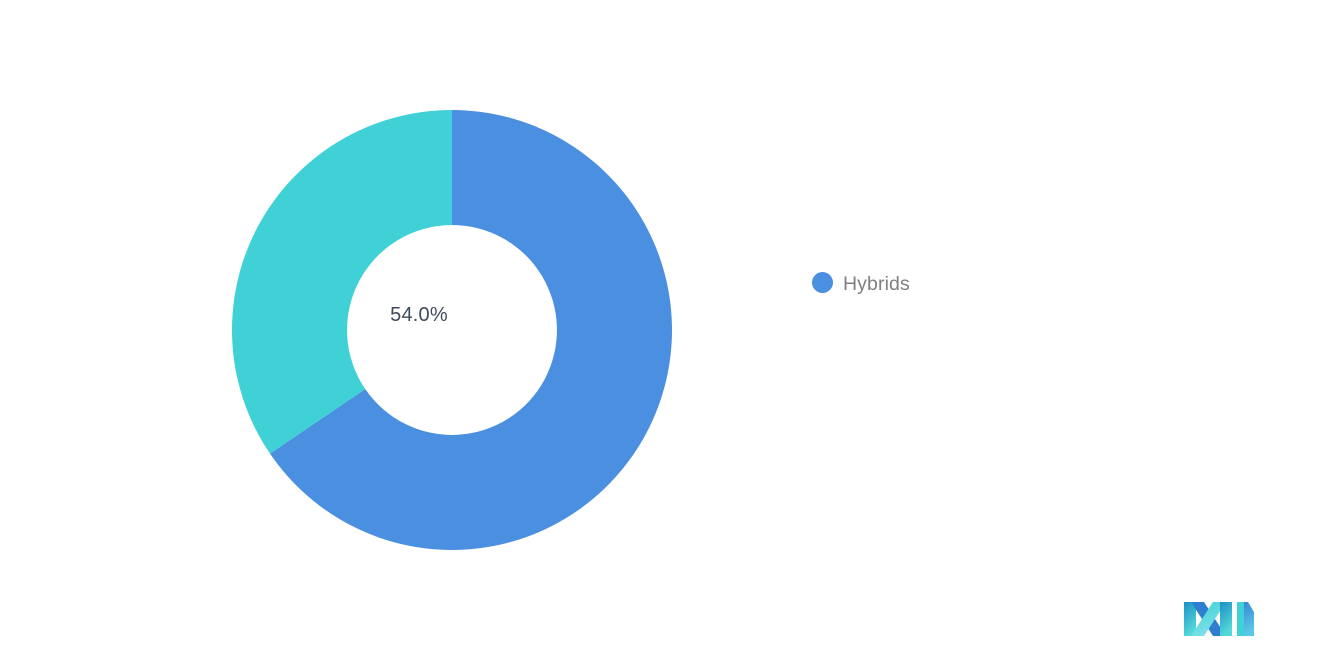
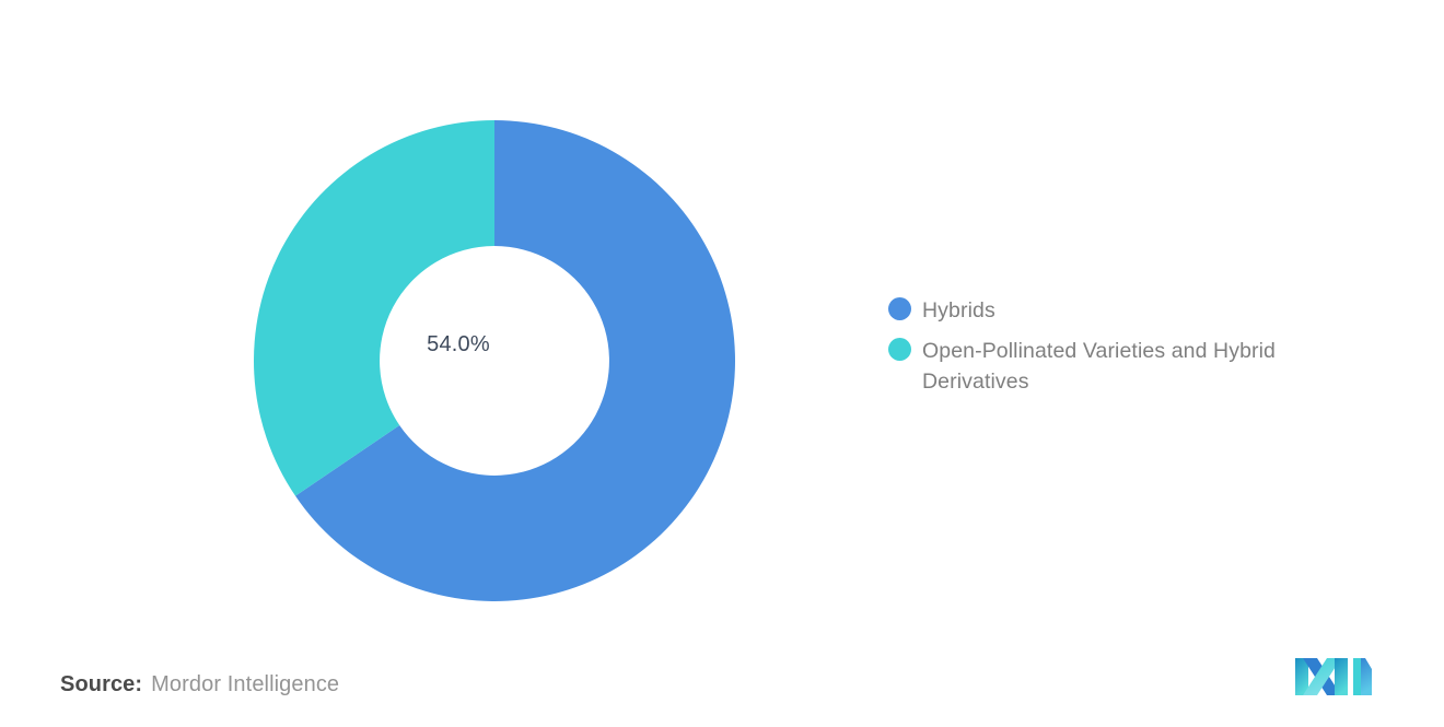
  54.0%
  Hybrids
+ Open-Pollinated Varieties and Hybrid Derivatives
+ Source: Mordor Intelligence
